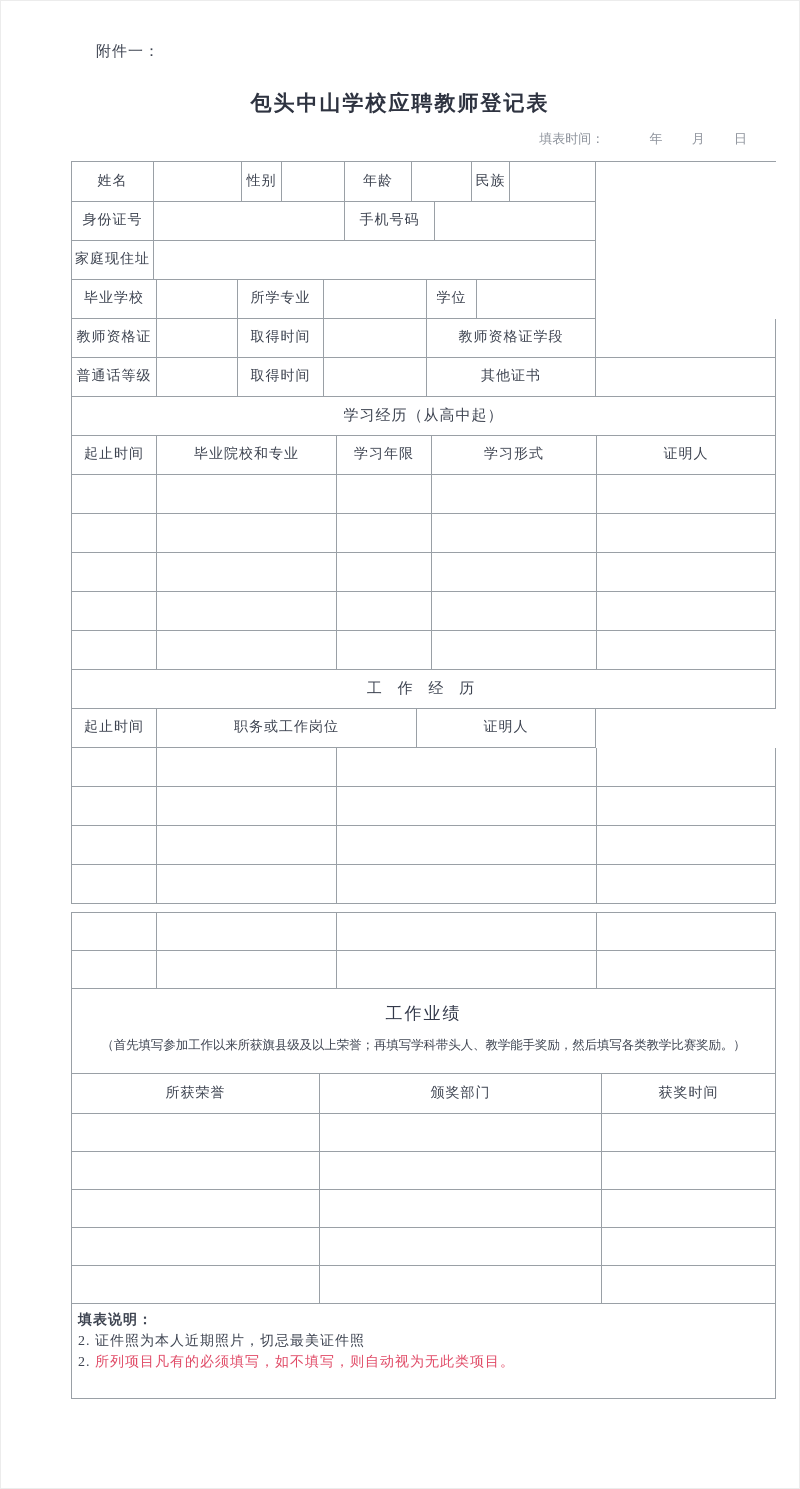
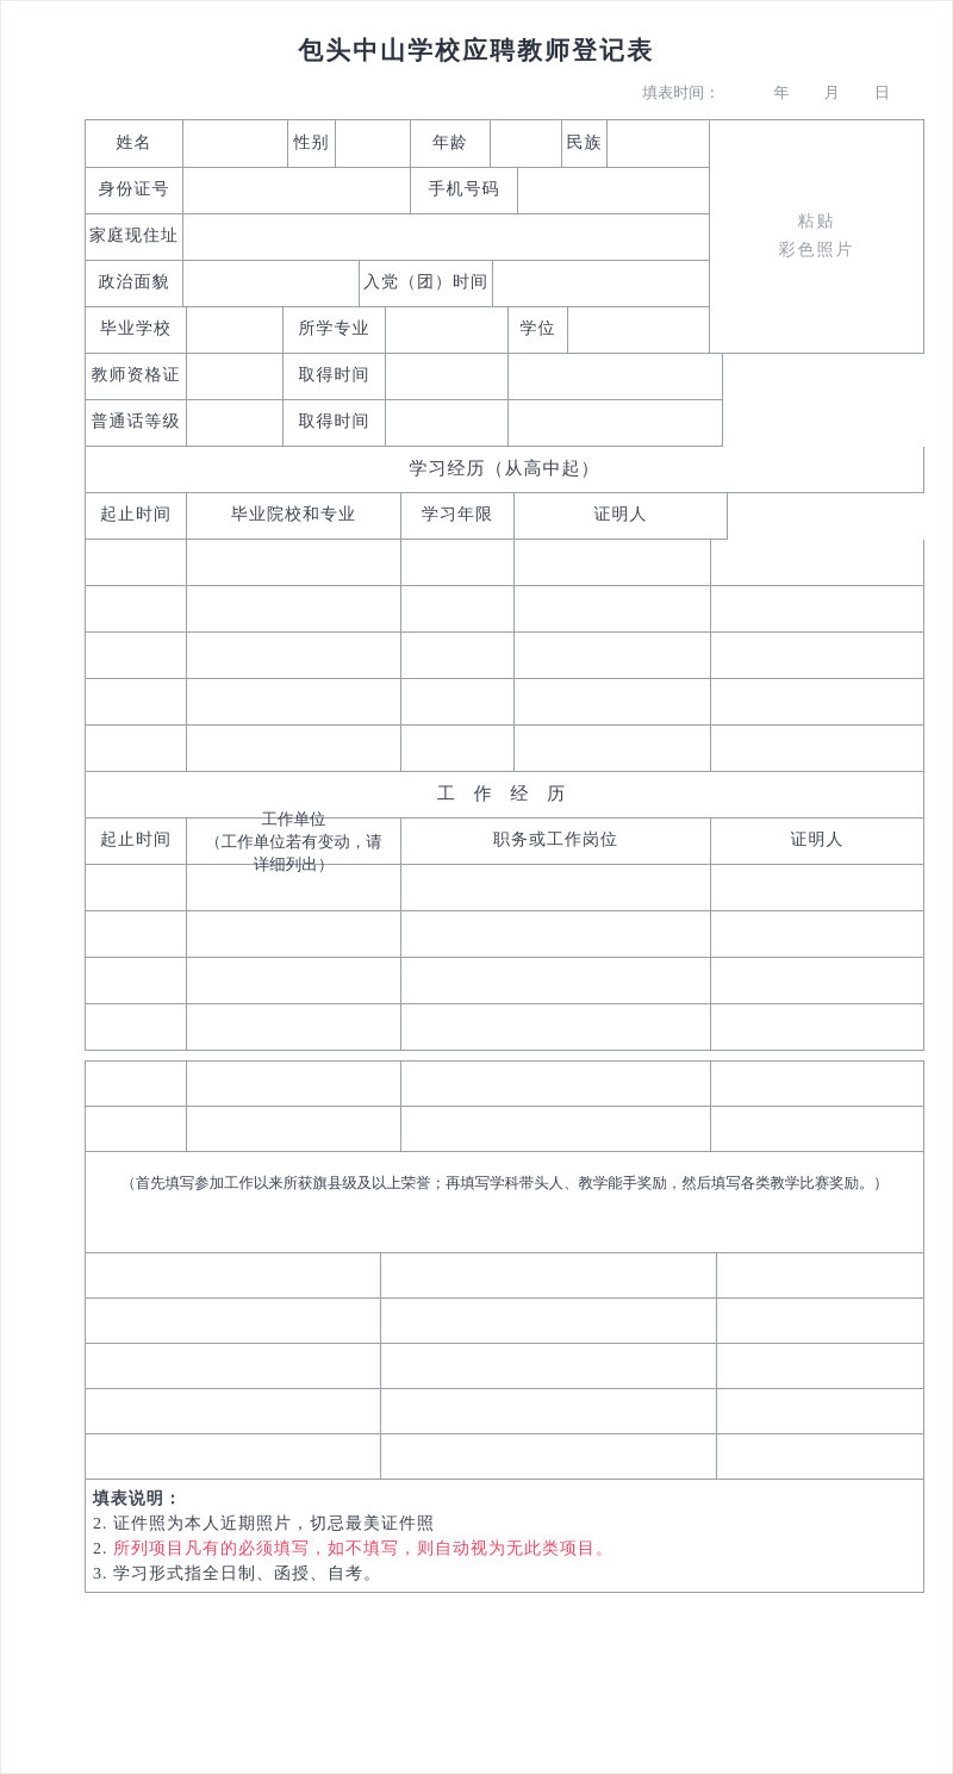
- 附件一：
  包头中山学校应聘教师登记表
  填表时间： 年 月 日
  姓名
  性别
  年龄
  民族
  身份证号
  手机号码
  家庭现住址
+ 政治面貌
+ 入党（团）时间
  毕业学校
  所学专业
  学位
+ 粘贴
+ 彩色照片
  教师资格证
  取得时间
- 教师资格证学段
  普通话等级
  取得时间
- 其他证书
  学习经历（从高中起）
  起止时间
  毕业院校和专业
  学习年限
- 学习形式
  证明人
  工 作 经 历
  起止时间
+ 工作单位
+ （工作单位若有变动，请
+ 详细列出）
  职务或工作岗位
  证明人
- 工作业绩
  （首先填写参加工作以来所获旗县级及以上荣誉；再填写学科带头人、教学能手奖励，然后填写各类教学比赛奖励。）
- 所获荣誉
- 颁奖部门
- 获奖时间
  填表说明：
  2. 证件照为本人近期照片，切忌最美证件照
  2. 所列项目凡有的必须填写，如不填写，则自动视为无此类项目。
+ 3. 学习形式指全日制、函授、自考。
